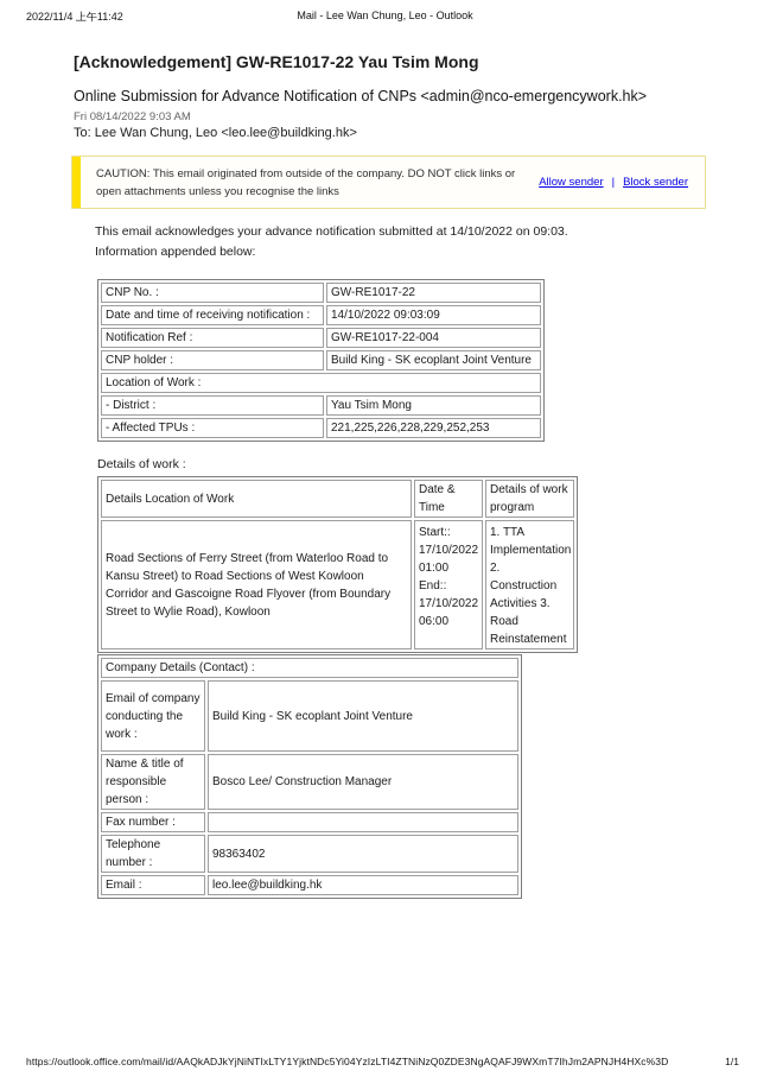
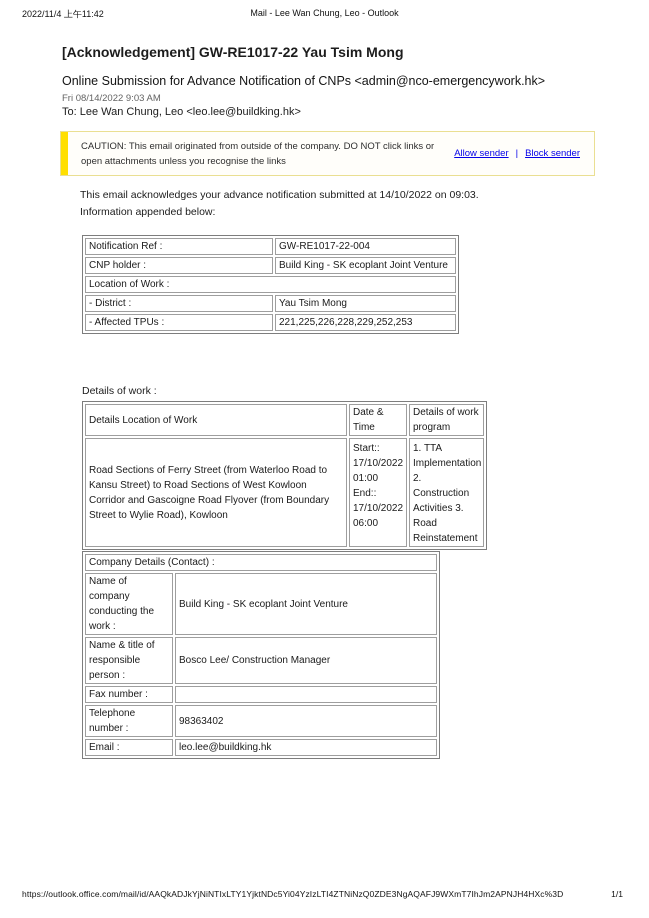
  2022/11/4 上午11:42
  Mail - Lee Wan Chung, Leo - Outlook
  [Acknowledgement] GW-RE1017-22 Yau Tsim Mong
  Online Submission for Advance Notification of CNPs <admin@nco-emergencywork.hk>
  Fri 08/14/2022 9:03 AM
  To: Lee Wan Chung, Leo <leo.lee@buildking.hk>
  CAUTION: This email originated from outside of the company. DO NOT click links or open attachments unless you recognise the links
  Allow sender
  |
  Block sender
  This email acknowledges your advance notification submitted at 14/10/2022 on 09:03.
  Information appended below:
- CNP No. :	GW-RE1017-22
- Date and time of receiving notification :	14/10/2022 09:03:09
  Notification Ref :	GW-RE1017-22-004
  CNP holder :	Build King - SK ecoplant Joint Venture
  Location of Work :
  - District :	Yau Tsim Mong
  - Affected TPUs :	221,225,226,228,229,252,253
  Details of work :
  Details Location of Work	Date & Time	Details of work program
  Road Sections of Ferry Street (from Waterloo Road to Kansu Street) to Road Sections of West Kowloon Corridor and Gascoigne Road Flyover (from Boundary Street to Wylie Road), Kowloon	Start:: 17/10/2022 01:00 End:: 17/10/2022 06:00	1. TTA Implementation 2. Construction Activities 3. Road Reinstatement
  Company Details (Contact) :
- Email of company conducting the work :	Build King - SK ecoplant Joint Venture
+ Name of company conducting the work :	Build King - SK ecoplant Joint Venture
  Name & title of responsible person :	Bosco Lee/ Construction Manager
  Fax number :
  Telephone number :	98363402
  Email :	leo.lee@buildking.hk
  https://outlook.office.com/mail/id/AAQkADJkYjNiNTIxLTY1YjktNDc5Yi04YzIzLTI4ZTNiNzQ0ZDE3NgAQAFJ9WXmT7IhJm2APNJH4HXc%3D
  1/1
